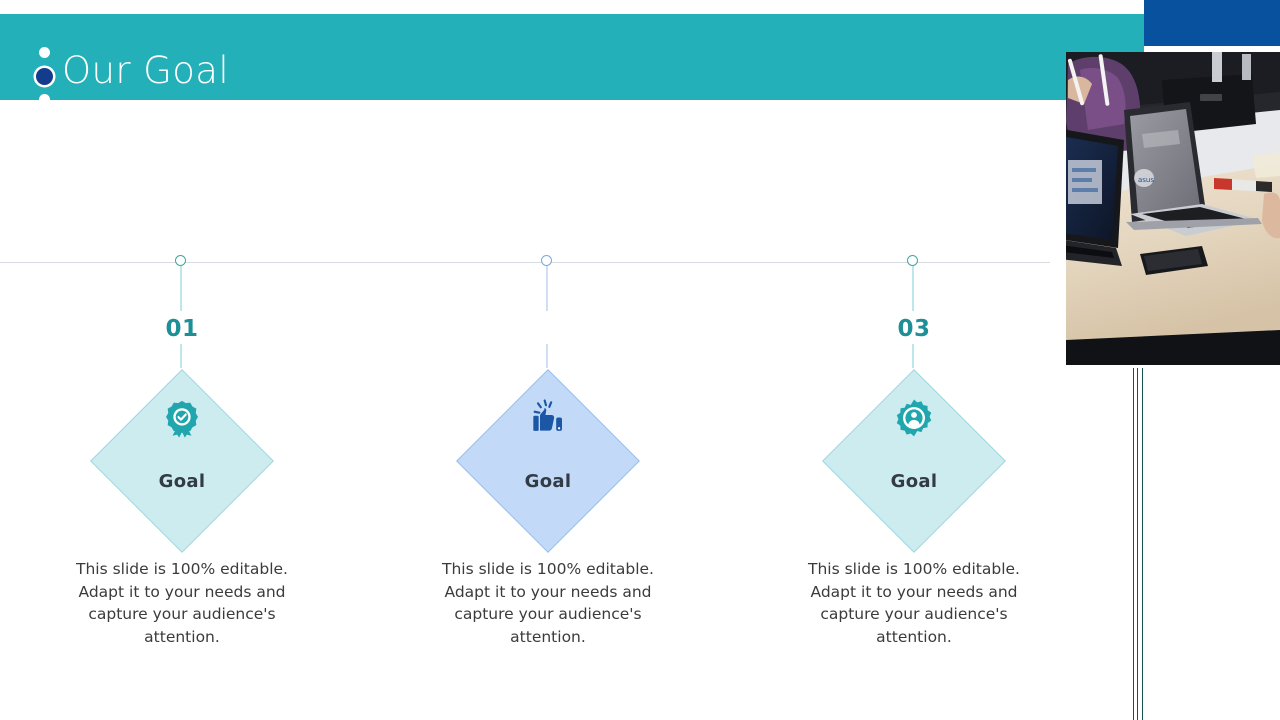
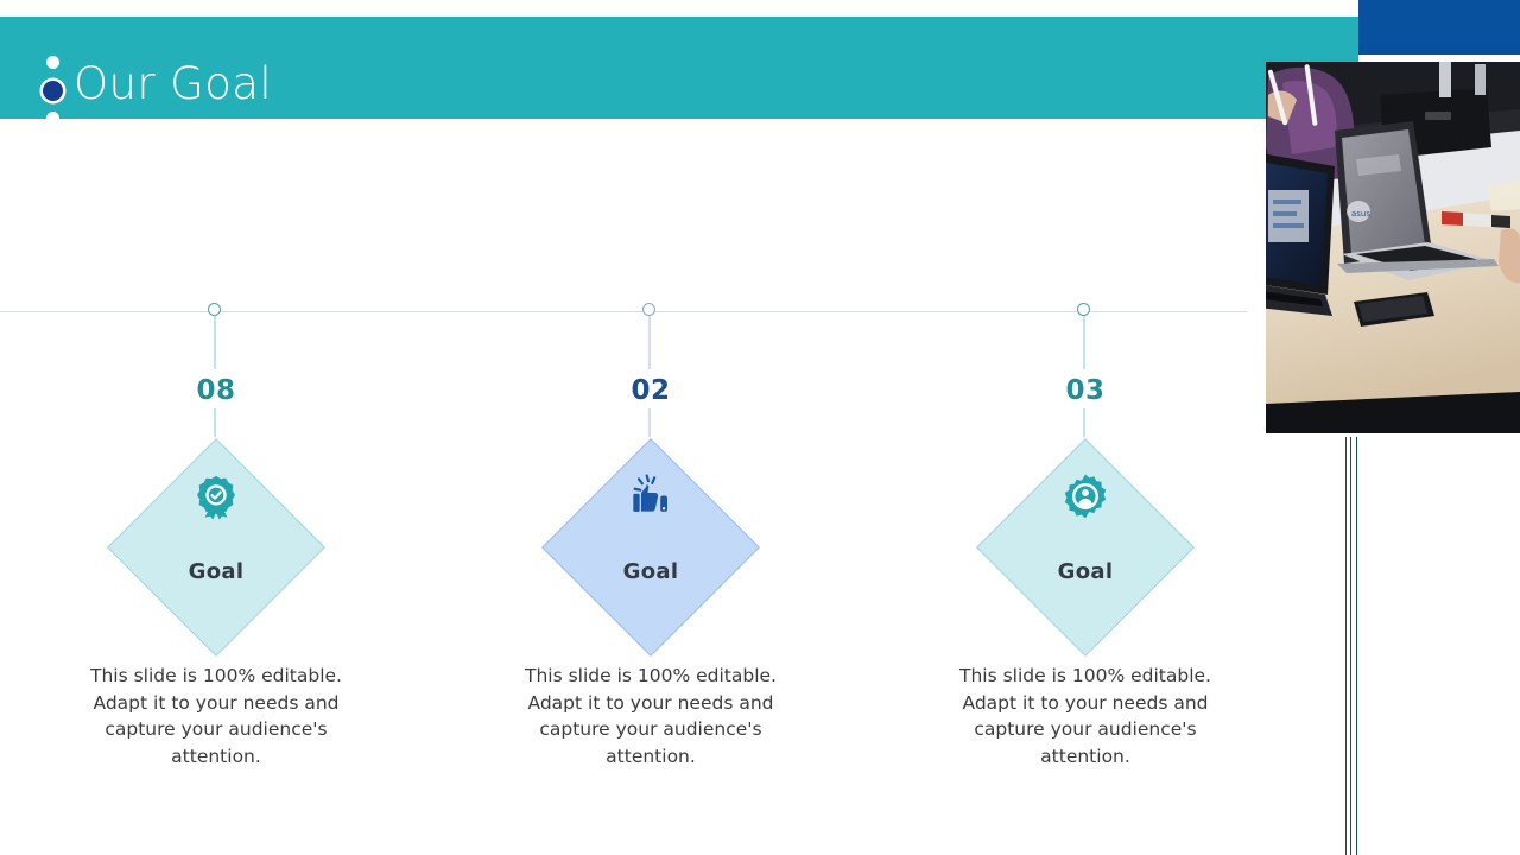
  Our Goal
  asus
- 01
+ 08
  Goal
  This slide is 100% editable. Adapt it to your needs and capture your audience's attention.
+ 02
  Goal
  This slide is 100% editable. Adapt it to your needs and capture your audience's attention.
  03
  Goal
  This slide is 100% editable. Adapt it to your needs and capture your audience's attention.
